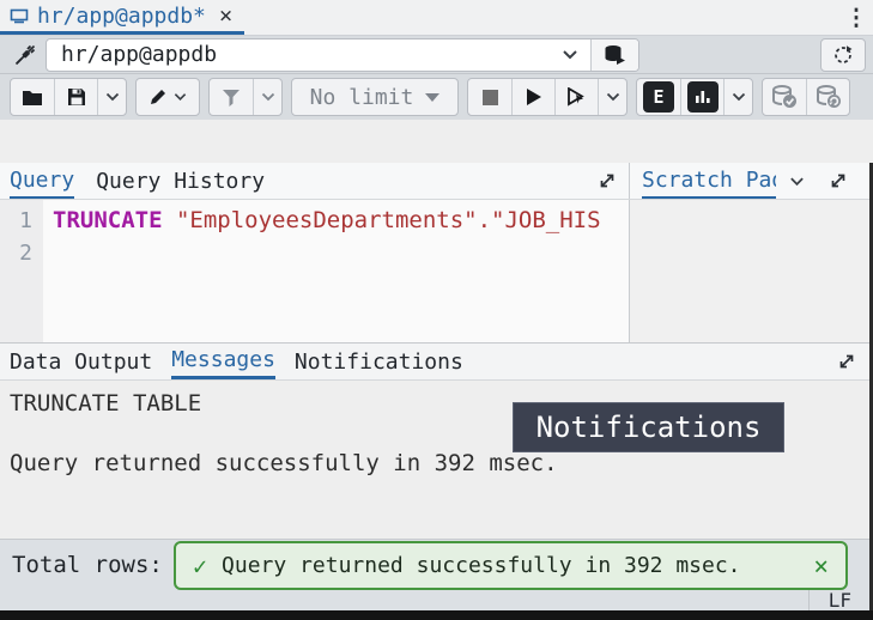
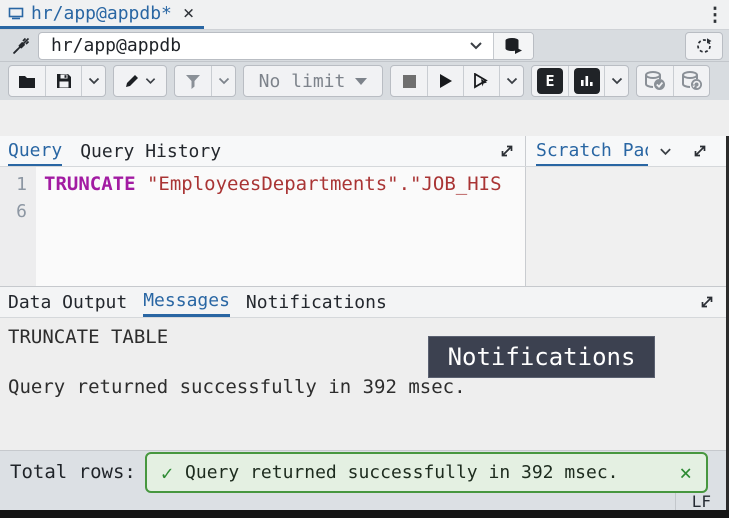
  hr/app@appdb*
  ×
  ⋮
  hr/app@appdb
  No limit
  E
  Query
  Query History
  Scratch Pa
  1
- 2
+ 6
  TRUNCATE "EmployeesDepartments"."JOB_HIS
  Data Output
  Messages
  Notifications
  TRUNCATE TABLE
  Query returned successfully in 392 msec.
  Notifications
  Total rows:
  ✓
  Query returned successfully in 392 msec.
  ×
  LF
